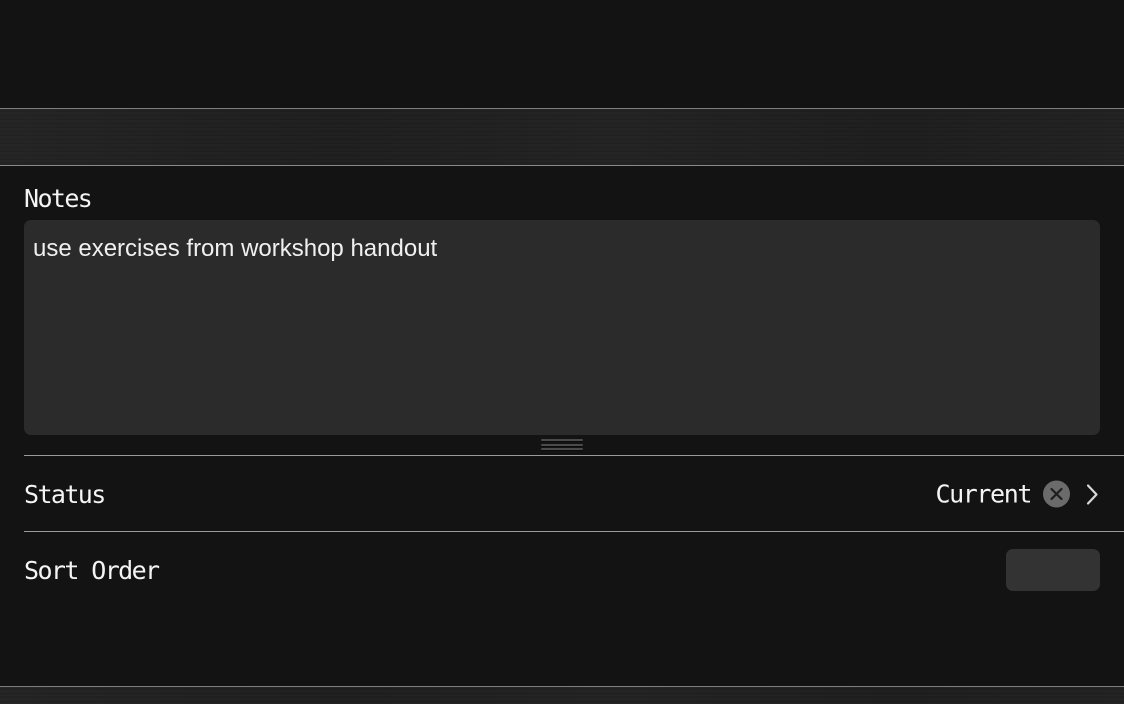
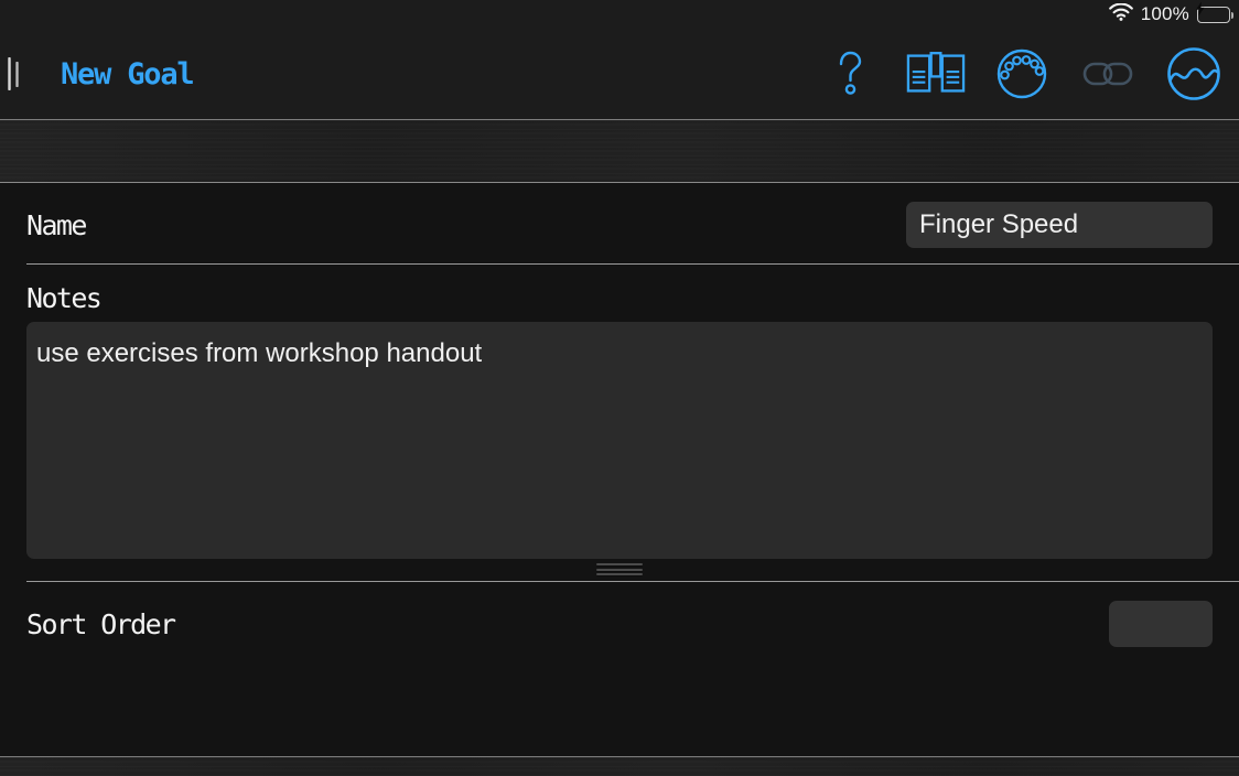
+ 100%
+ New Goal
+ Name
+ Finger Speed
  Notes
  use exercises from workshop handout
- Status
- Current
  Sort Order
